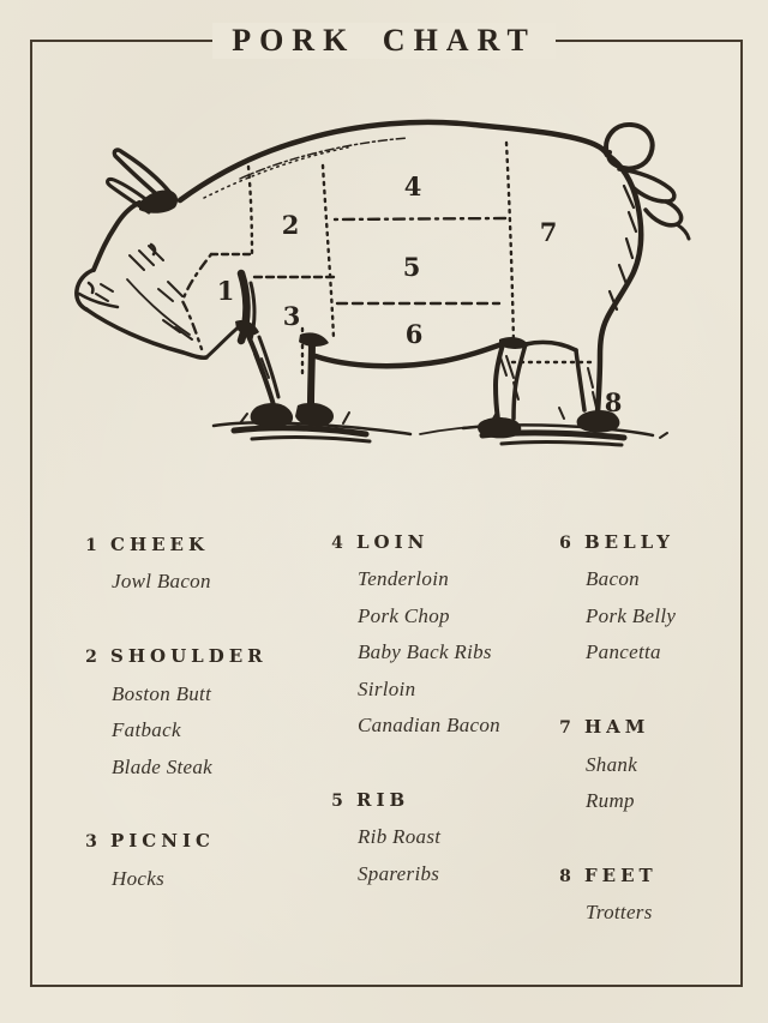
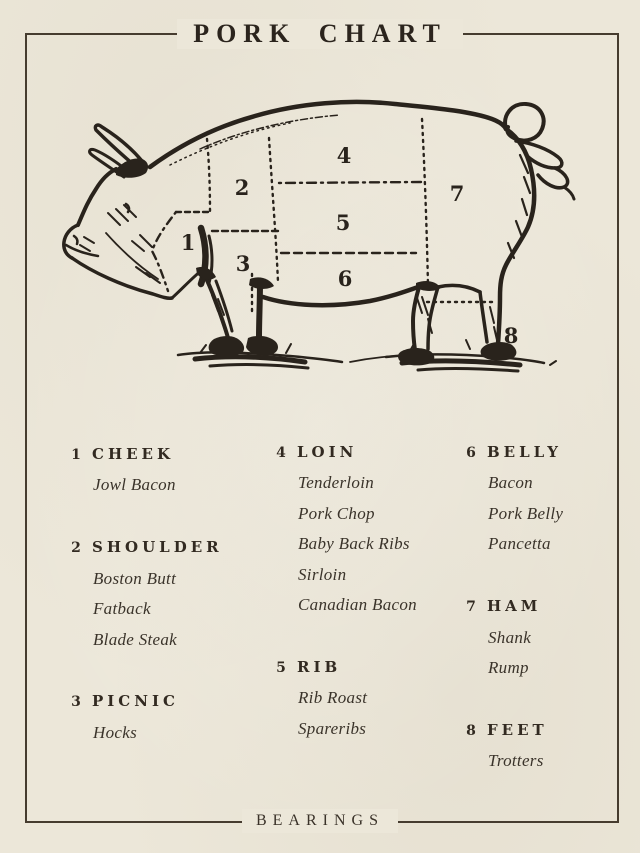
  PORK CHART
  1
  2
  3
  4
  5
  6
  7
  8
  1 CHEEK
  Jowl Bacon
  2 SHOULDER
  Boston Butt
  Fatback
  Blade Steak
  3 PICNIC
  Hocks
  4 LOIN
  Tenderloin
  Pork Chop
  Baby Back Ribs
  Sirloin
  Canadian Bacon
  5 RIB
  Rib Roast
  Spareribs
  6 BELLY
  Bacon
  Pork Belly
  Pancetta
  7 HAM
  Shank
  Rump
  8 FEET
  Trotters
+ BEARINGS
